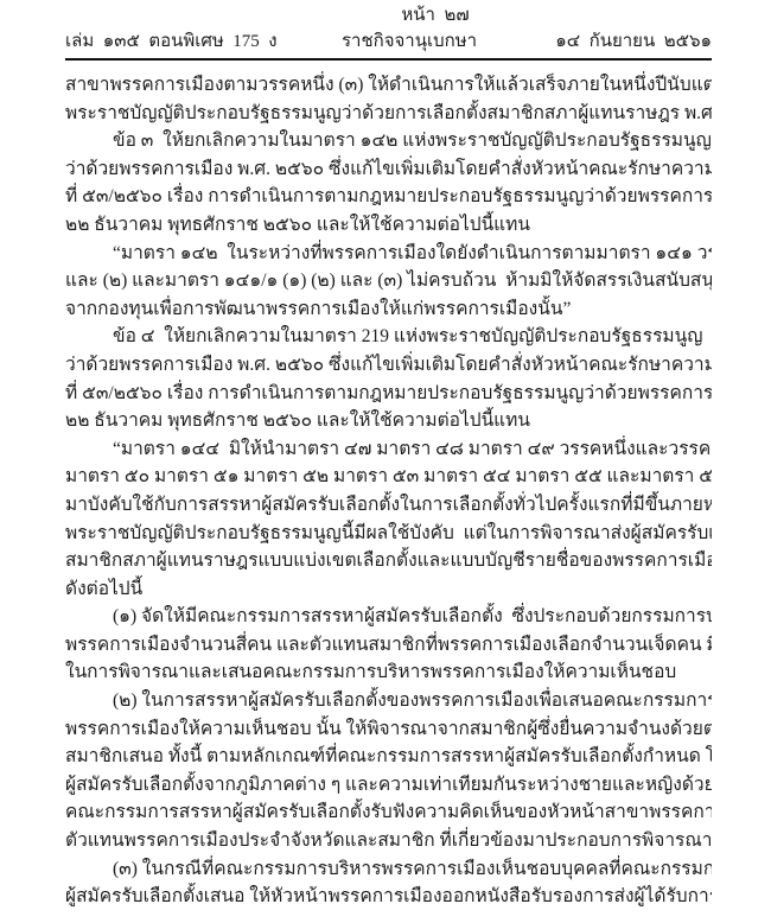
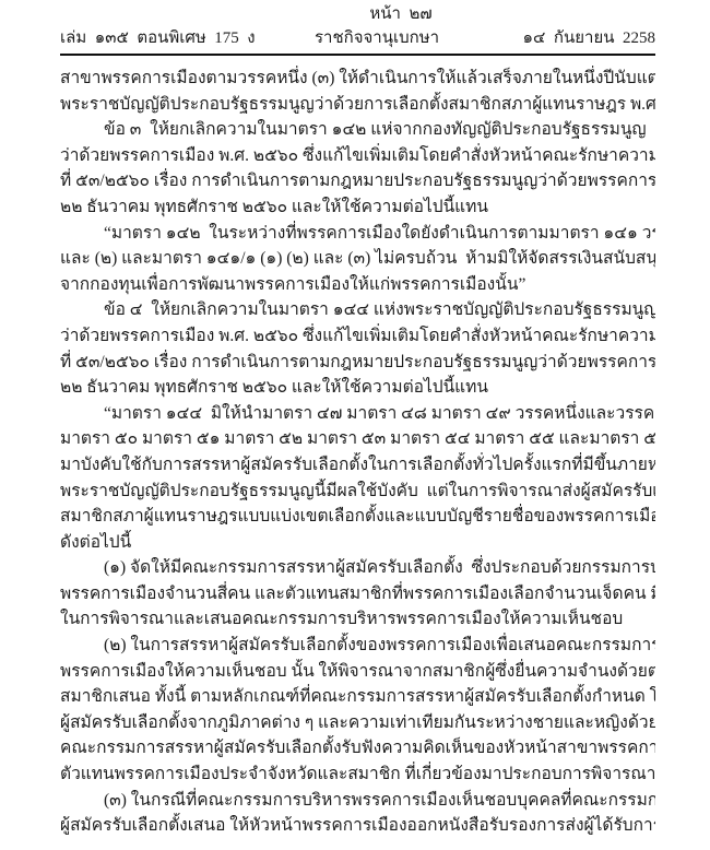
  หน้า ๒๗
  ราชกิจจานุเบกษา
  เล่ม ๑๓๕ ตอนพิเศษ 175 ง
- ๑๔ กันยายน ๒๕๖๑
+ ๑๔ กันยายน 2258
  สาขาพรรคการเมืองตามวรรคหนึ่ง (๓) ให้ดำเนินการให้แล้วเสร็จภายในหนึ่งปีนับแต่
  พระราชบัญญัติประกอบรัฐธรรมนูญว่าด้วยการเลือกตั้งสมาชิกสภาผู้แทนราษฎร พ.ศ
- ข้อ ๓ ให้ยกเลิกความในมาตรา ๑๔๒ แห่งพระราชบัญญัติประกอบรัฐธรรมนูญ
+ ข้อ ๓ ให้ยกเลิกความในมาตรา ๑๔๒ แห่จากกองทัญญัติประกอบรัฐธรรมนูญ
  ว่าด้วยพรรคการเมือง พ.ศ. ๒๕๖๐ ซึ่งแก้ไขเพิ่มเติมโดยคำสั่งหัวหน้าคณะรักษาความ
  ที่ ๕๓/๒๕๖๐ เรื่อง การดำเนินการตามกฎหมายประกอบรัฐธรรมนูญว่าด้วยพรรคการ
  ๒๒ ธันวาคม พุทธศักราช ๒๕๖๐ และให้ใช้ความต่อไปนี้แทน
  “มาตรา ๑๔๒ ในระหว่างที่พรรคการเมืองใดยังดำเนินการตามมาตรา ๑๔๑ ว
  และ (๒) และมาตรา ๑๔๑/๑ (๑) (๒) และ (๓) ไม่ครบถ้วน ห้ามมิให้จัดสรรเงินสนับสนุ
  จากกองทุนเพื่อการพัฒนาพรรคการเมืองให้แก่พรรคการเมืองนั้น”
- ข้อ ๔ ให้ยกเลิกความในมาตรา 219 แห่งพระราชบัญญัติประกอบรัฐธรรมนูญ
+ ข้อ ๔ ให้ยกเลิกความในมาตรา ๑๔๔ แห่งพระราชบัญญัติประกอบรัฐธรรมนูญ
  ว่าด้วยพรรคการเมือง พ.ศ. ๒๕๖๐ ซึ่งแก้ไขเพิ่มเติมโดยคำสั่งหัวหน้าคณะรักษาความ
  ที่ ๕๓/๒๕๖๐ เรื่อง การดำเนินการตามกฎหมายประกอบรัฐธรรมนูญว่าด้วยพรรคการ
  ๒๒ ธันวาคม พุทธศักราช ๒๕๖๐ และให้ใช้ความต่อไปนี้แทน
  “มาตรา ๑๔๔ มิให้นำมาตรา ๔๗ มาตรา ๔๘ มาตรา ๔๙ วรรคหนึ่งและวรรค
  มาตรา ๕๐ มาตรา ๕๑ มาตรา ๕๒ มาตรา ๕๓ มาตรา ๕๔ มาตรา ๕๕ และมาตรา ๕
  มาบังคับใช้กับการสรรหาผู้สมัครรับเลือกตั้งในการเลือกตั้งทั่วไปครั้งแรกที่มีขึ้นภายห
  พระราชบัญญัติประกอบรัฐธรรมนูญนี้มีผลใช้บังคับ แต่ในการพิจารณาส่งผู้สมัครรับเ
  สมาชิกสภาผู้แทนราษฎรแบบแบ่งเขตเลือกตั้งและแบบบัญชีรายชื่อของพรรคการเมือ
  ดังต่อไปนี้
  (๑) จัดให้มีคณะกรรมการสรรหาผู้สมัครรับเลือกตั้ง ซึ่งประกอบด้วยกรรมการ
  พรรคการเมืองจำนวนสี่คน และตัวแทนสมาชิกที่พรรคการเมืองเลือกจำนวนเจ็ดคน
  ในการพิจารณาและเสนอคณะกรรมการบริหารพรรคการเมืองให้ความเห็นชอบ
  (๒) ในการสรรหาผู้สมัครรับเลือกตั้งของพรรคการเมืองเพื่อเสนอคณะกรรมกา
  พรรคการเมืองให้ความเห็นชอบ นั้น ให้พิจารณาจากสมาชิกผู้ซึ่งยื่นความจำนงด้วยต
  สมาชิกเสนอ ทั้งนี้ ตามหลักเกณฑ์ที่คณะกรรมการสรรหาผู้สมัครรับเลือกตั้งกำหนด โ
  ผู้สมัครรับเลือกตั้งจากภูมิภาคต่าง ๆ และความเท่าเทียมกันระหว่างชายและหญิงด้วย
  คณะกรรมการสรรหาผู้สมัครรับเลือกตั้งรับฟังความคิดเห็นของหัวหน้าสาขาพรรคกา
  ตัวแทนพรรคการเมืองประจำจังหวัดและสมาชิก ที่เกี่ยวข้องมาประกอบการพิจารณา
  (๓) ในกรณีที่คณะกรรมการบริหารพรรคการเมืองเห็นชอบบุคคลที่คณะกรรมก
  ผู้สมัครรับเลือกตั้งเสนอ ให้หัวหน้าพรรคการเมืองออกหนังสือรับรองการส่งผู้ได้รับกา
